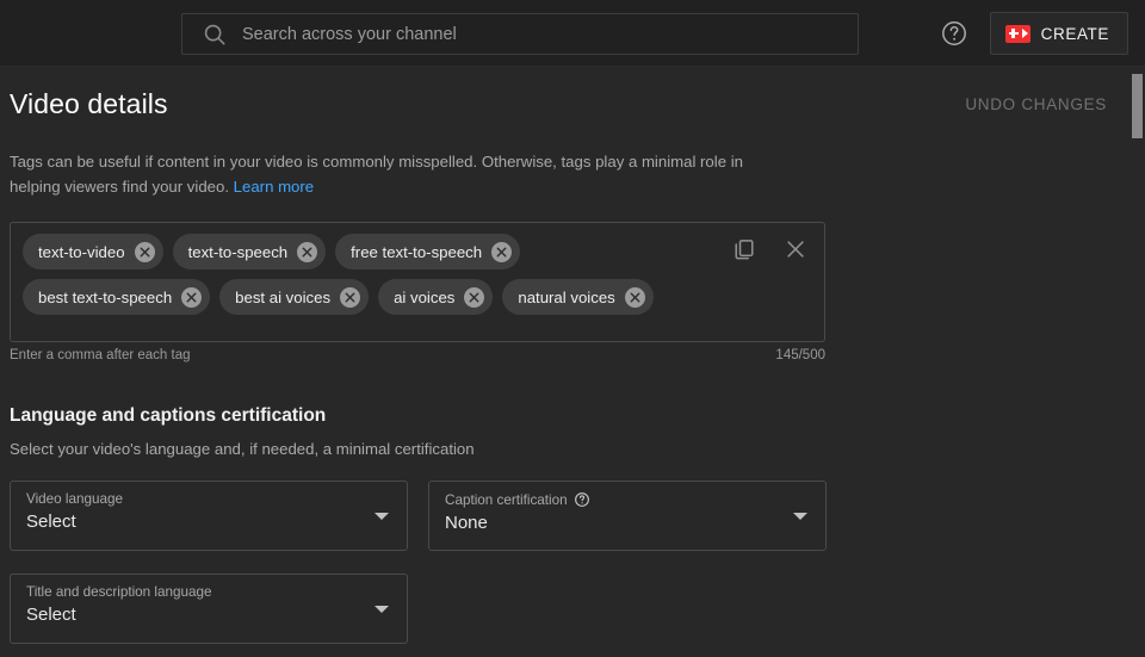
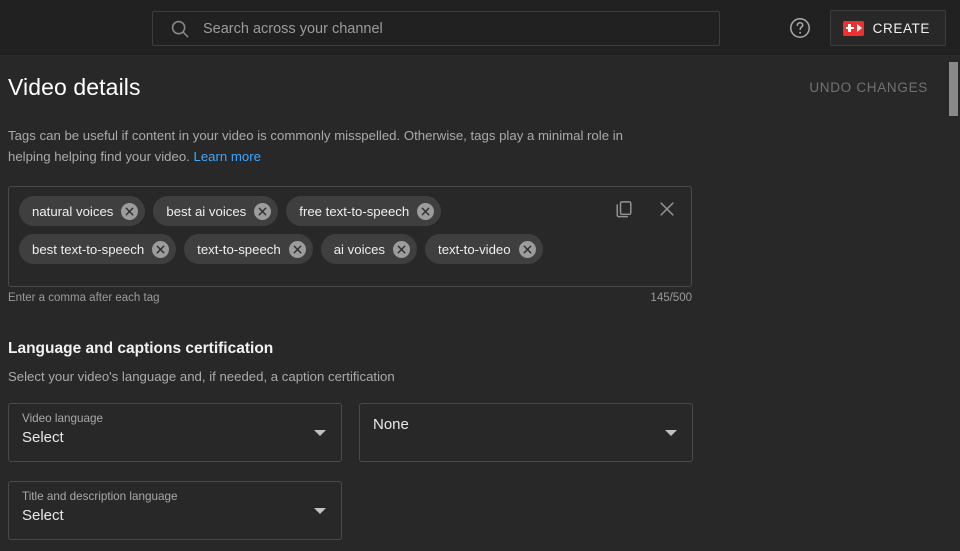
  Search across your channel
  CREATE
  Video details
  UNDO CHANGES
- Tags can be useful if content in your video is commonly misspelled. Otherwise, tags play a minimal role in helping viewers find your video. Learn more
+ Tags can be useful if content in your video is commonly misspelled. Otherwise, tags play a minimal role in helping helping find your video. Learn more
- text-to-video
+ natural voices
- text-to-speech
+ best ai voices
  free text-to-speech
  best text-to-speech
- best ai voices
+ text-to-speech
  ai voices
- natural voices
+ text-to-video
  Enter a comma after each tag
  145/500
  Language and captions certification
- Select your video's language and, if needed, a minimal certification
+ Select your video's language and, if needed, a caption certification
  Video language
  Select
- Caption certification
  None
  Title and description language
  Select
